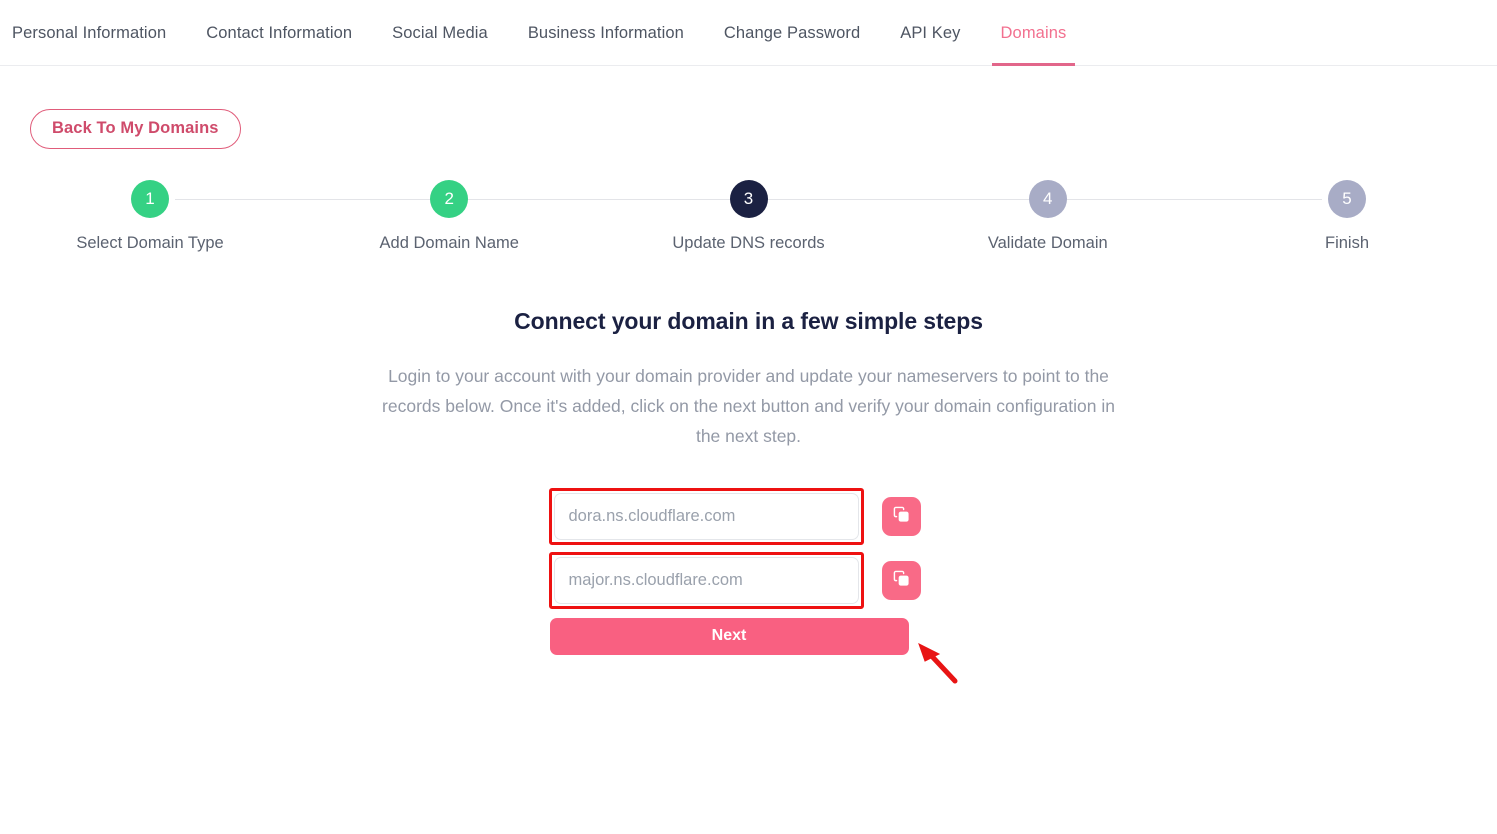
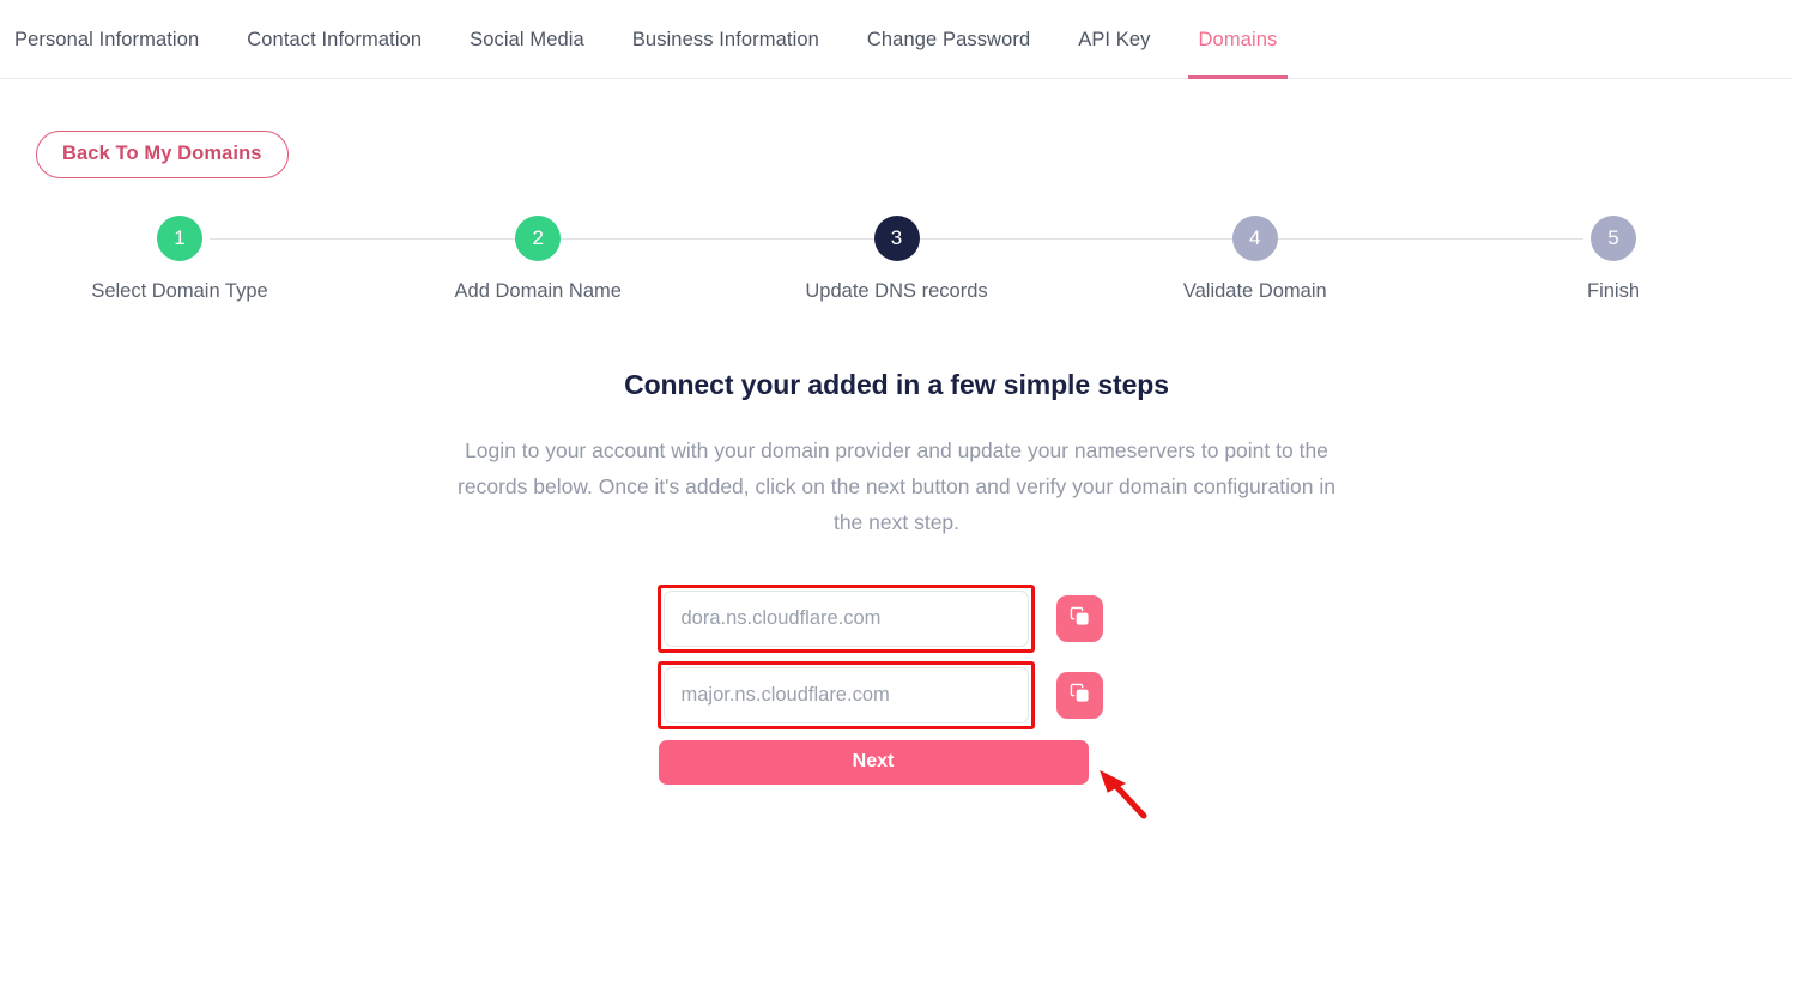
  Personal Information
  Contact Information
  Social Media
  Business Information
  Change Password
  API Key
  Domains
  Back To My Domains
  1
  Select Domain Type
  2
  Add Domain Name
  3
  Update DNS records
  4
  Validate Domain
  5
  Finish
- Connect your domain in a few simple steps
+ Connect your added in a few simple steps
  Login to your account with your domain provider and update your nameservers to point to the records below. Once it's added, click on the next button and verify your domain configuration in the next step.
  dora.ns.cloudflare.com
  major.ns.cloudflare.com
  Next
